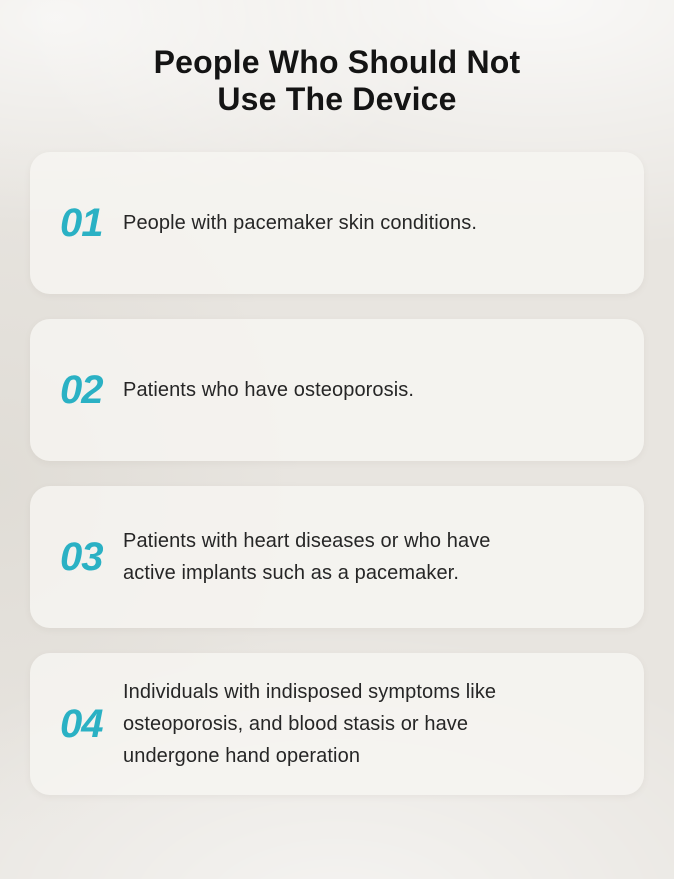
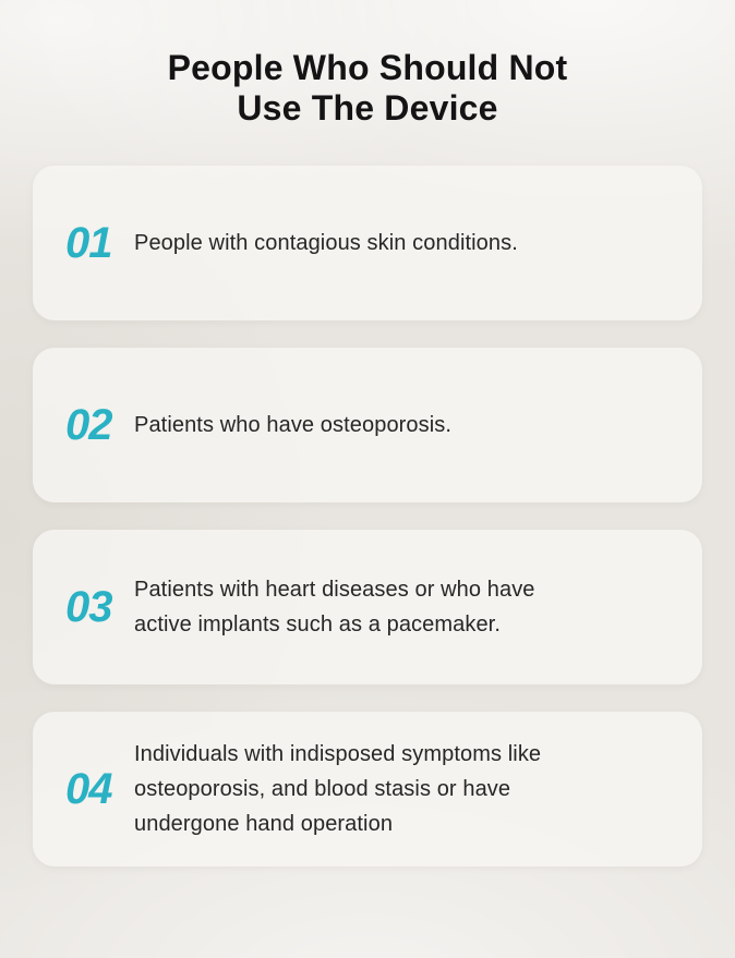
  People Who Should Not
  Use The Device
  01
- People with pacemaker skin conditions.
+ People with contagious skin conditions.
  02
  Patients who have osteoporosis.
  03
  Patients with heart diseases or who have active implants such as a pacemaker.
  04
  Individuals with indisposed symptoms like osteoporosis, and blood stasis or have undergone hand operation
